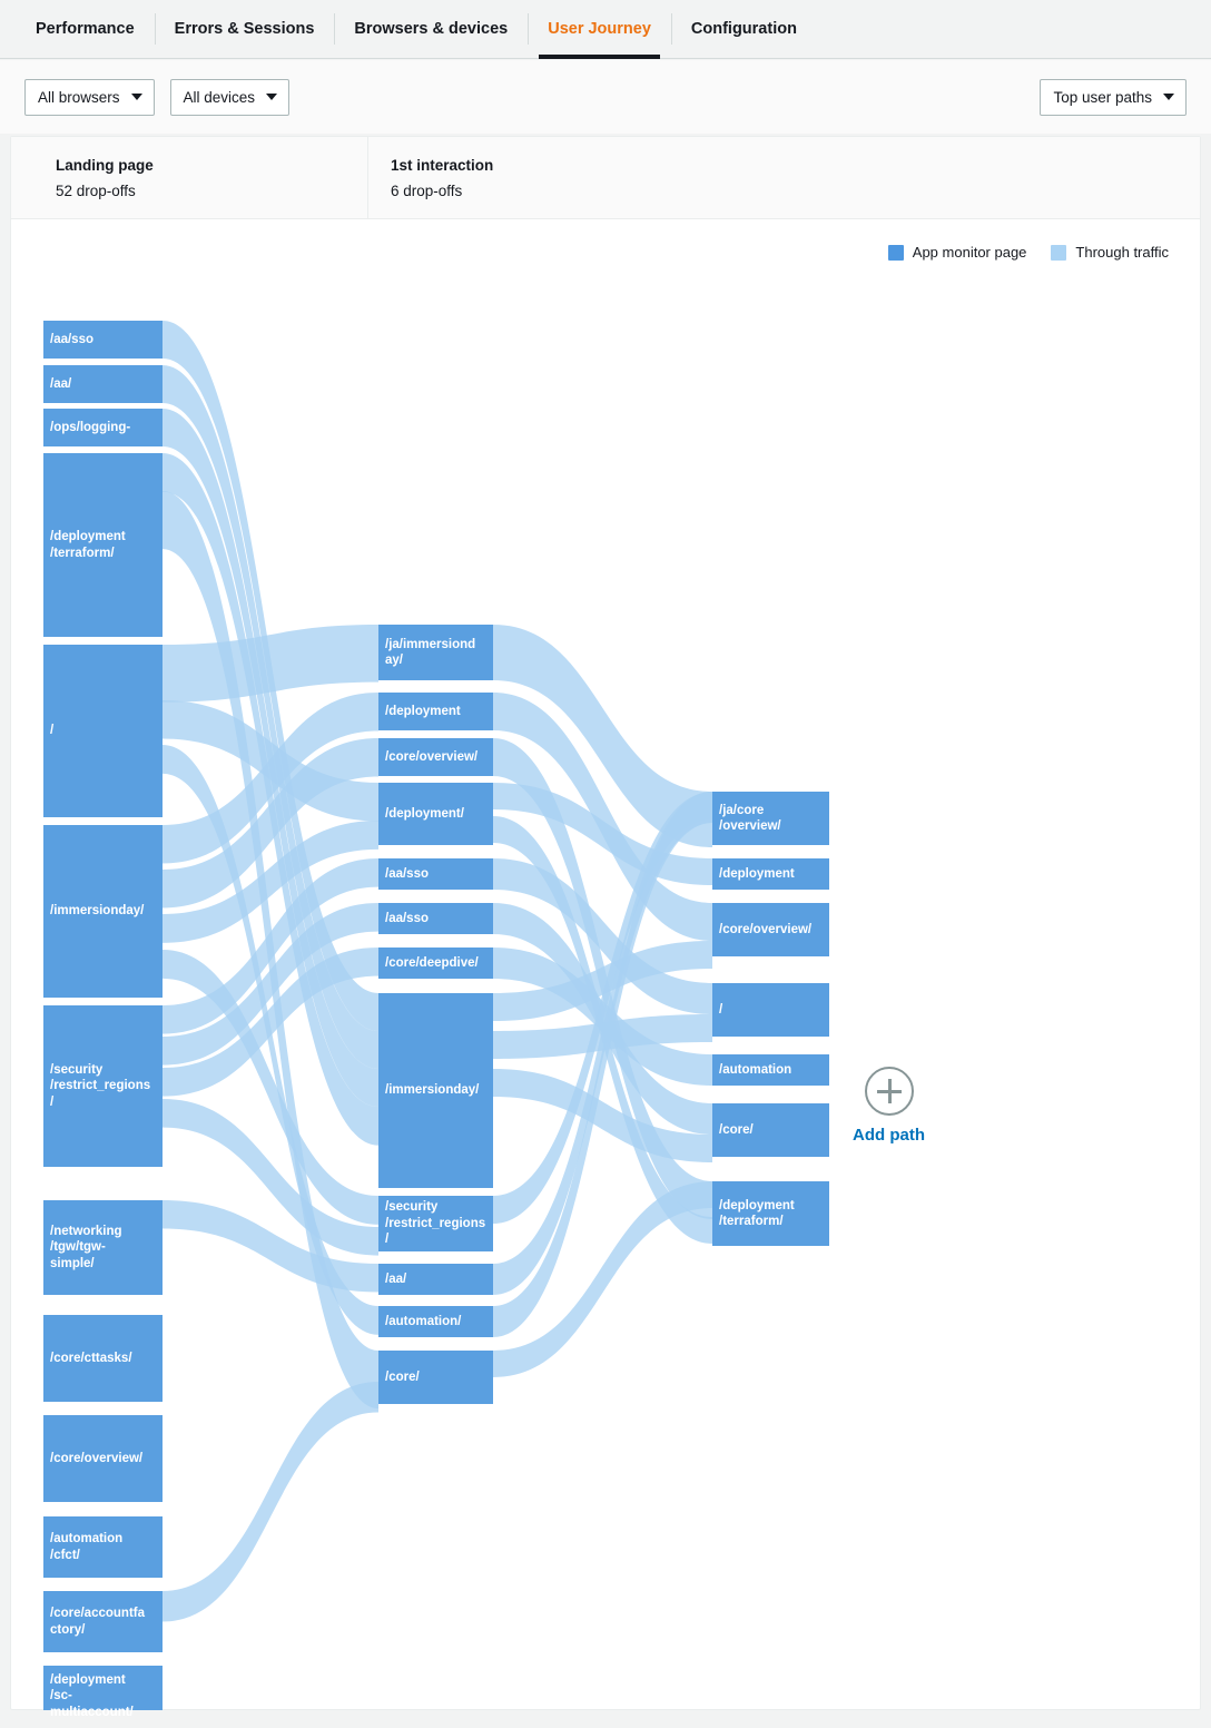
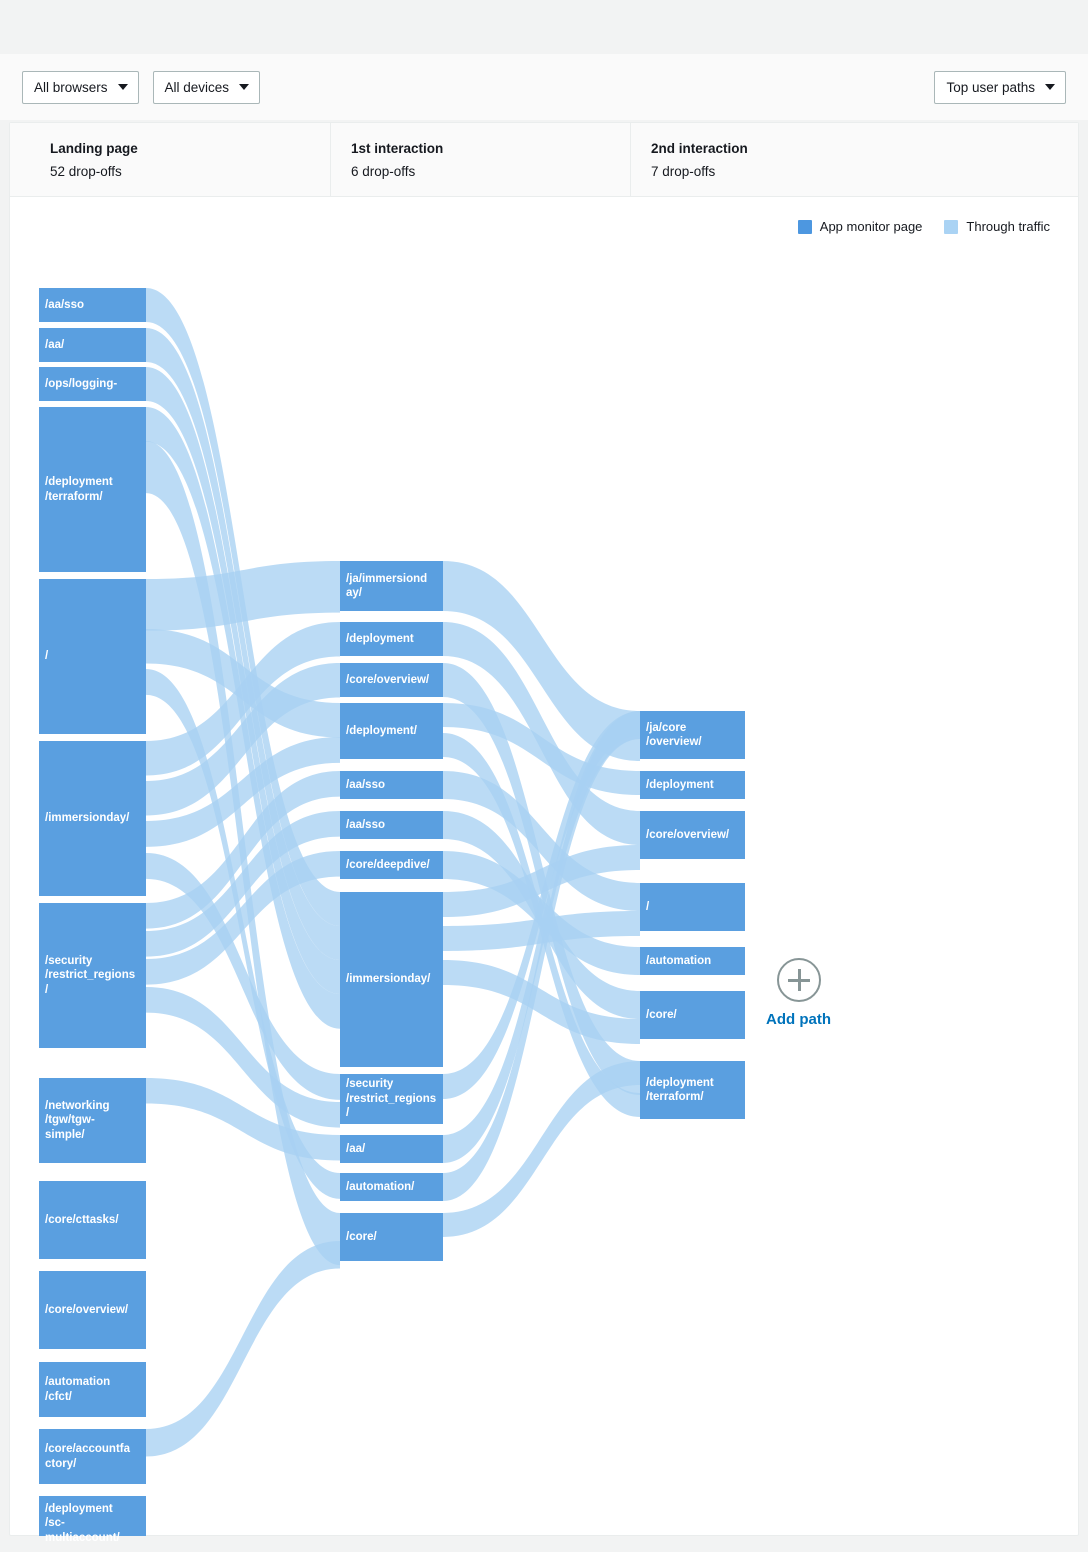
- Performance
- Errors & Sessions
- Browsers & devices
- User Journey
- Configuration
  All browsers
  All devices
  Top user paths
  Landing page
  52 drop-offs
  1st interaction
  6 drop-offs
+ 2nd interaction
+ 7 drop-offs
  App monitor page
  Through traffic
  /aa/sso
  /aa/
  /ops/logging-
  /deployment
  /terraform/
  /
  /immersionday/
  /security
  /restrict_regions
  /
  /networking
  /tgw/tgw-
  simple/
  /core/cttasks/
  /core/overview/
  /automation
  /cfct/
  /core/accountfa
  ctory/
  /deployment
  /sc-
  multiaccount/
  /ja/immersiond
  ay/
  /deployment
  /core/overview/
  /deployment/
  /aa/sso
  /aa/sso
  /core/deepdive/
  /immersionday/
  /security
  /restrict_regions
  /
  /aa/
  /automation/
  /core/
  /ja/core
  /overview/
  /deployment
  /core/overview/
  /
  /automation
  /core/
  /deployment
  /terraform/
  Add path
